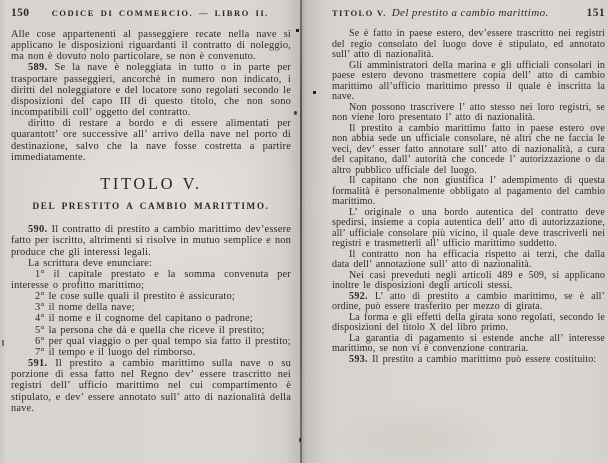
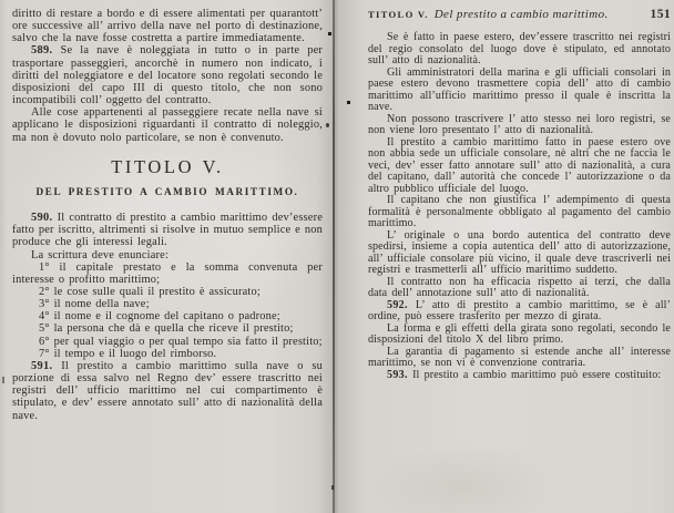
- 150
- CODICE DI COMMERCIO. — LIBRO II.
- Alle cose appartenenti al passeggiere recate nella nave si applicano le disposizioni riguardanti il contratto di noleggio, ma non è dovuto nolo particolare, se non è convenuto.
+ diritto di restare a bordo e di essere alimentati per quarantott’ ore successive all’ arrivo della nave nel porto di destinazione, salvo che la nave fosse costretta a partire immediatamente.
  589. Se la nave è noleggiata in tutto o in parte per trasportare passeggieri, ancorchè in numero non indicato, i diritti del noleggiatore e del locatore sono regolati secondo le disposizioni del capo III di questo titolo, che non sono incompatibili coll’ oggetto del contratto.
- diritto di restare a bordo e di essere alimentati per quarantott’ ore successive all’ arrivo della nave nel porto di destinazione, salvo che la nave fosse costretta a partire immediatamente.
+ Alle cose appartenenti al passeggiere recate nella nave si applicano le disposizioni riguardanti il contratto di noleggio, ma non è dovuto nolo particolare, se non è convenuto.
  TITOLO V.
  DEL PRESTITO A CAMBIO MARITTIMO.
  590. Il contratto di prestito a cambio marittimo dev’essere fatto per iscritto, altrimenti si risolve in mutuo semplice e non produce che gli interessi legali.
  La scrittura deve enunciare:
  1° il capitale prestato e la somma convenuta per interesse o profitto marittimo;
  2° le cose sulle quali il prestito è assicurato;
  3° il nome della nave;
  4° il nome e il cognome del capitano o padrone;
  5° la persona che dà e quella che riceve il prestito;
  6° per qual viaggio o per qual tempo sia fatto il prestito;
  7° il tempo e il luogo del rimborso.
- 591. Il prestito a cambio marittimo sulla nave o su porzione di essa fatto nel Regno dev’ essere trascritto nei registri dell’ ufficio marittimo nel cui compartimento è stipulato, e dev’ essere annotato sull’ atto di nazionalità della nave.
+ 591. Il prestito a cambio marittimo sulla nave o su porzione di essa salvo nel Regno dev’ essere trascritto nei registri dell’ ufficio marittimo nel cui compartimento è stipulato, e dev’ essere annotato sull’ atto di nazionalità della nave.
  TITOLO V.
  Del prestito a cambio marittimo.
  151
  Se è fatto in paese estero, dev’essere trascritto nei registri del regio consolato del luogo dove è stipulato, ed annotato sull’ atto di nazionalità.
  Gli amministratori della marina e gli ufficiali consolari in paese estero devono trasmettere copia dell’ atto di cambio marittimo all’ufficio marittimo presso il quale è inscritta la nave.
  Non possono trascrivere l’ atto stesso nei loro registri, se non viene loro presentato l’ atto di nazionalità.
  Il prestito a cambio marittimo fatto in paese estero ove non abbia sede un ufficiale consolare, nè altri che ne faccia le veci, dev’ esser fatto annotare sull’ atto di nazionalità, a cura del capitano, dall’ autorità che concede l’ autorizzazione o da altro pubblico ufficiale del luogo.
  Il capitano che non giustifica l’ adempimento di questa formalità è personalmente obbligato al pagamento del cambio marittimo.
  L’ originale o una bordo autentica del contratto deve spedirsi, insieme a copia autentica dell’ atto di autorizzazione, all’ ufficiale consolare più vicino, il quale deve trascriverli nei registri e trasmetterli all’ ufficio marittimo suddetto.
  Il contratto non ha efficacia rispetto ai terzi, che dalla data dell’ annotazione sull’ atto di nazionalità.
- Nei casi preveduti negli articoli 489 e 509, si applicano inoltre le disposizioni degli articoli stessi.
  592. L’ atto di prestito a cambio marittimo, se è all’ ordine, può essere trasferito per mezzo di girata.
  La forma e gli effetti della girata sono regolati, secondo le disposizioni del titolo X del libro primo.
  La garantìa di pagamento si estende anche all’ interesse marittimo, se non vi è convenzione contraria.
  593. Il prestito a cambio marittimo può essere costituito:
